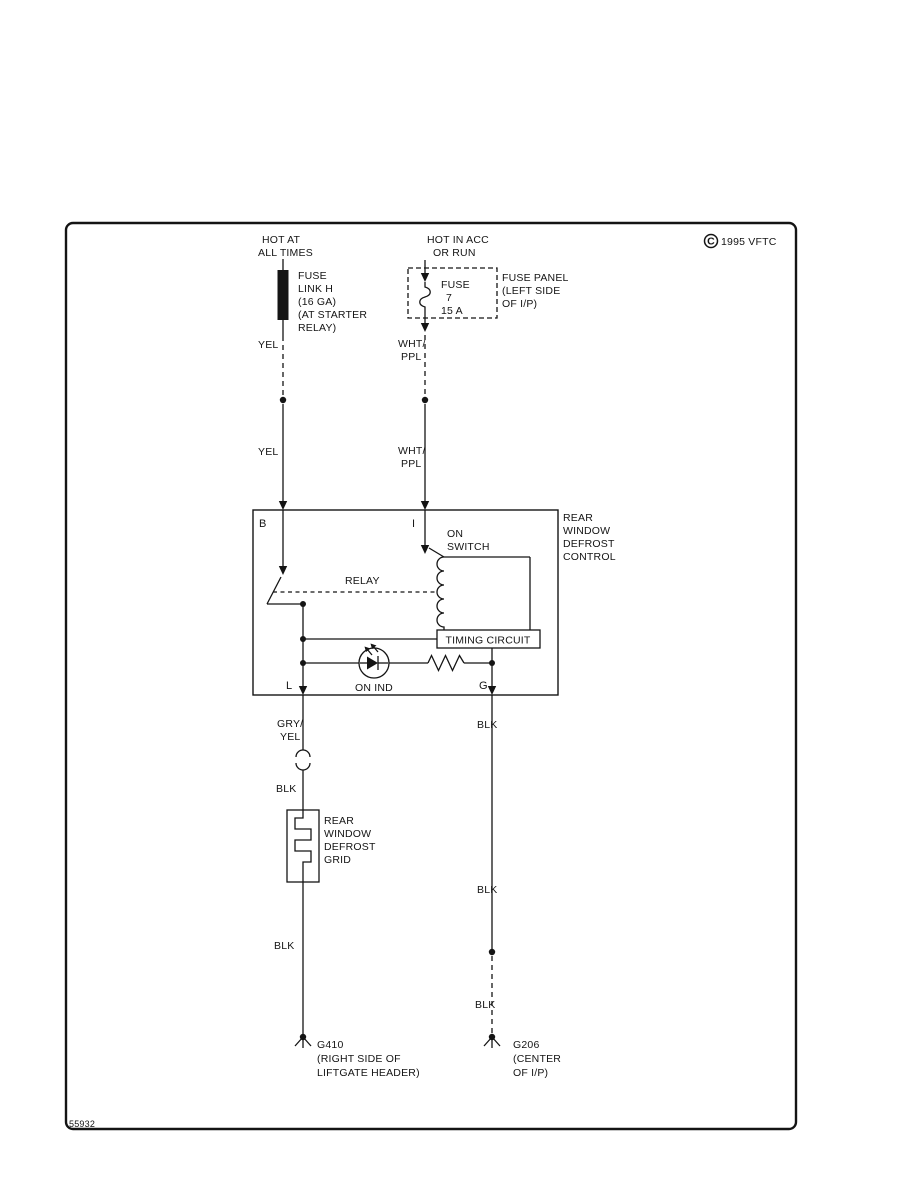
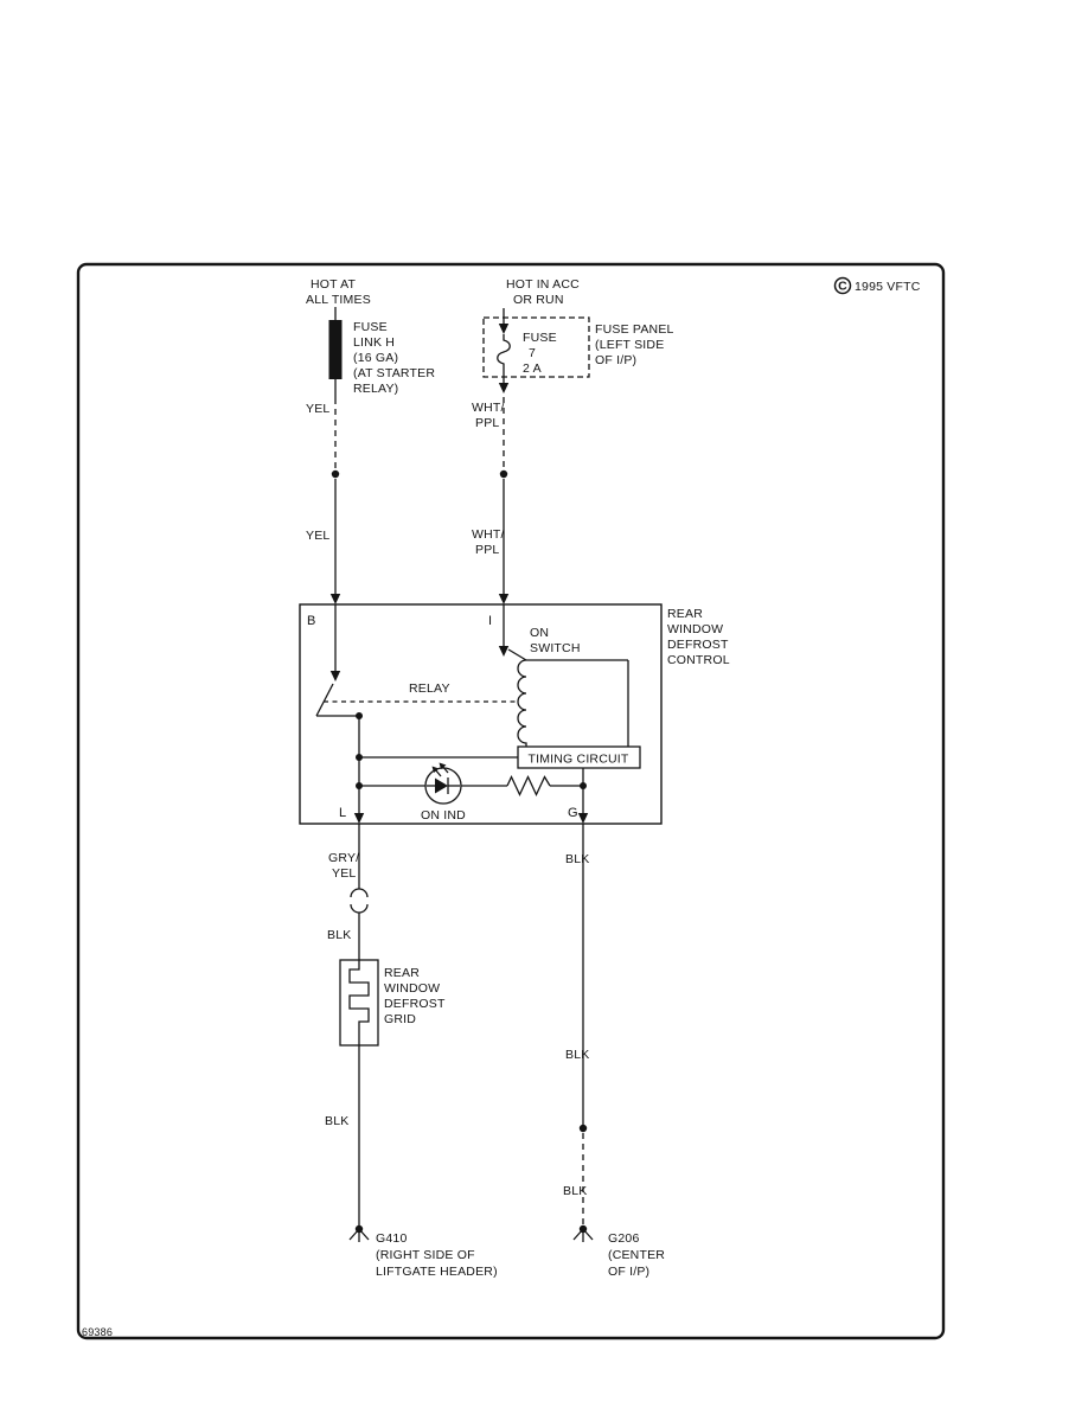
  C
  1995 VFTC
  HOT AT
  ALL TIMES
  FUSE
  LINK H
  (16 GA)
  (AT STARTER
  RELAY)
  YEL
  YEL
  HOT IN ACC
  OR RUN
  FUSE
  7
- 15 A
+ 2 A
  FUSE PANEL
  (LEFT SIDE
  OF I/P)
  WHT/
  PPL
  WHT/
  PPL
  REAR
  WINDOW
  DEFROST
  CONTROL
  B
  I
  ON
  SWITCH
  RELAY
  ON IND
  TIMING CIRCUIT
  L
  G
  GRY/
  YEL
  BLK
  REAR
  WINDOW
  DEFROST
  GRID
  BLK
  G410
  (RIGHT SIDE OF
  LIFTGATE HEADER)
  BLK
  BLK
  BLK
  G206
  (CENTER
  OF I/P)
- 55932
+ 69386
